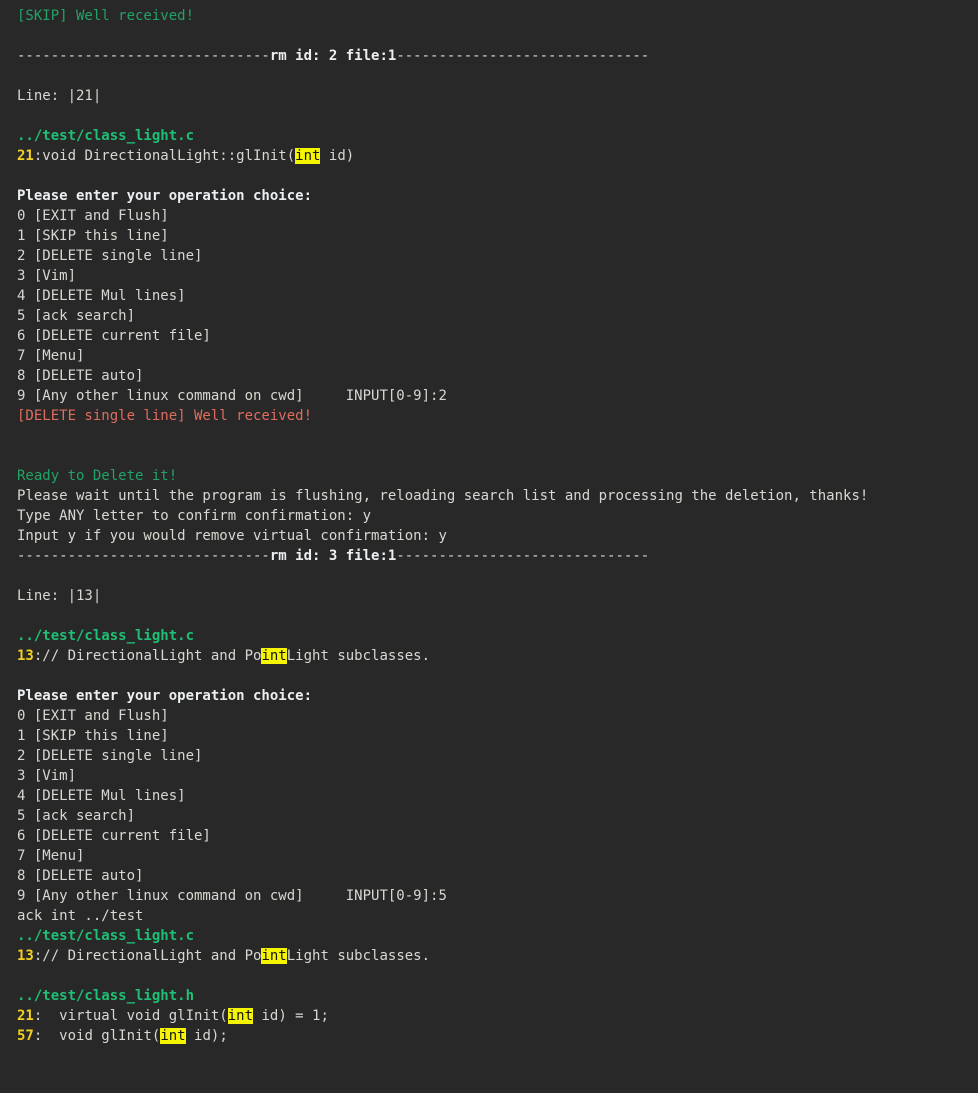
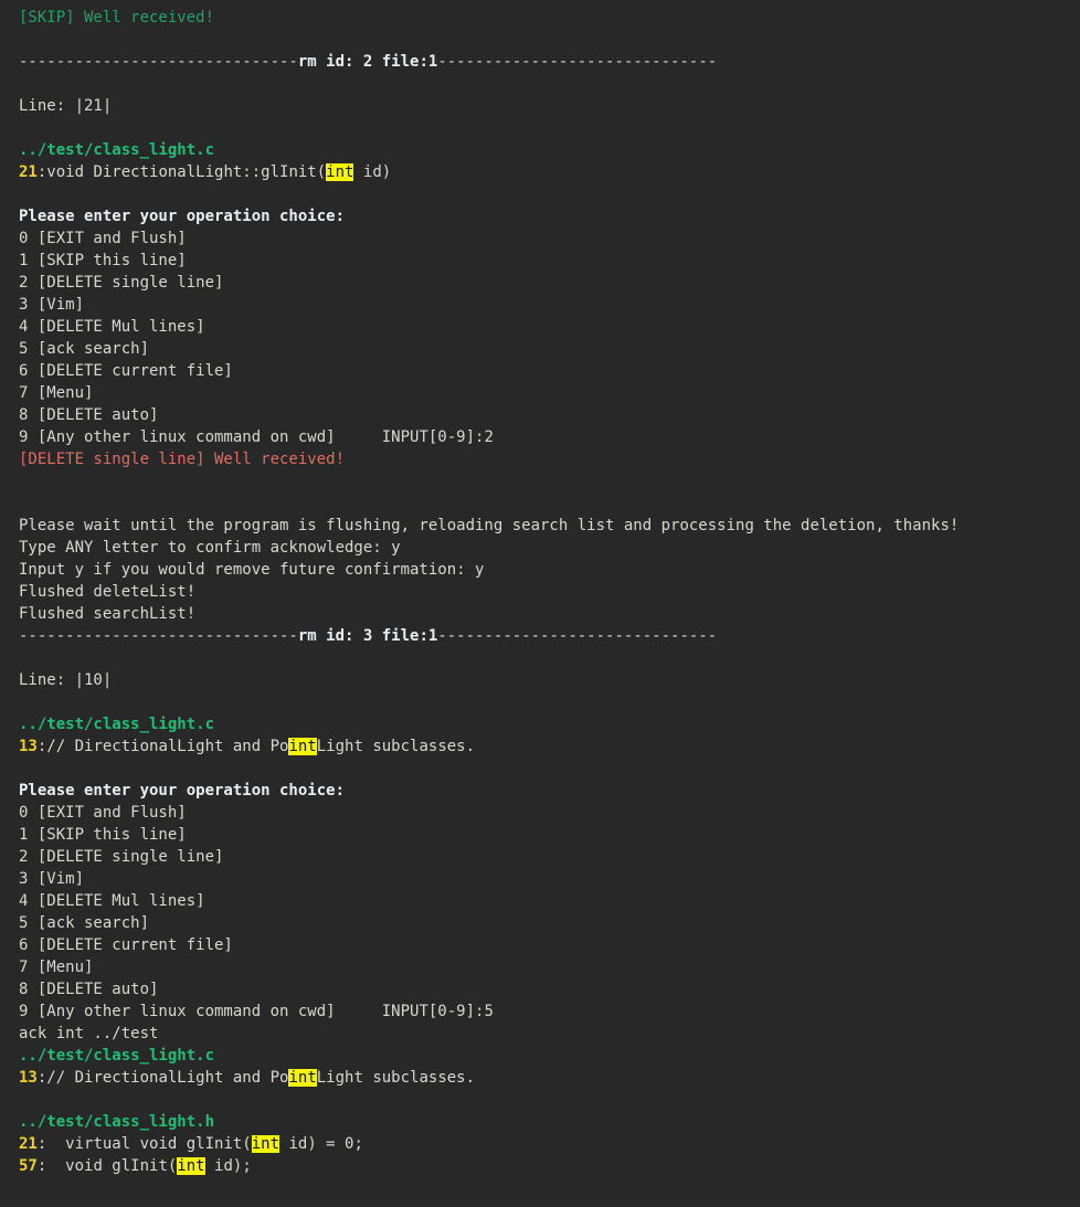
  [SKIP] Well received!
  ------------------------------rm id: 2 file:1------------------------------
  Line: |21|
  ../test/class_light.c
  21:void DirectionalLight::glInit(int id)
  Please enter your operation choice:
  0 [EXIT and Flush]
  1 [SKIP this line]
  2 [DELETE single line]
  3 [Vim]
  4 [DELETE Mul lines]
  5 [ack search]
  6 [DELETE current file]
  7 [Menu]
  8 [DELETE auto]
  9 [Any other linux command on cwd] INPUT[0-9]:2
  [DELETE single line] Well received!
- Ready to Delete it!
  Please wait until the program is flushing, reloading search list and processing the deletion, thanks!
- Type ANY letter to confirm confirmation: y
+ Type ANY letter to confirm acknowledge: y
- Input y if you would remove virtual confirmation: y
+ Input y if you would remove future confirmation: y
+ Flushed deleteList!
+ Flushed searchList!
  ------------------------------rm id: 3 file:1------------------------------
- Line: |13|
+ Line: |10|
  ../test/class_light.c
  13:// DirectionalLight and PointLight subclasses.
  Please enter your operation choice:
  0 [EXIT and Flush]
  1 [SKIP this line]
  2 [DELETE single line]
  3 [Vim]
  4 [DELETE Mul lines]
  5 [ack search]
  6 [DELETE current file]
  7 [Menu]
  8 [DELETE auto]
  9 [Any other linux command on cwd] INPUT[0-9]:5
  ack int ../test
  ../test/class_light.c
  13:// DirectionalLight and PointLight subclasses.
  ../test/class_light.h
- 21: virtual void glInit(int id) = 1;
+ 21: virtual void glInit(int id) = 0;
  57: void glInit(int id);
